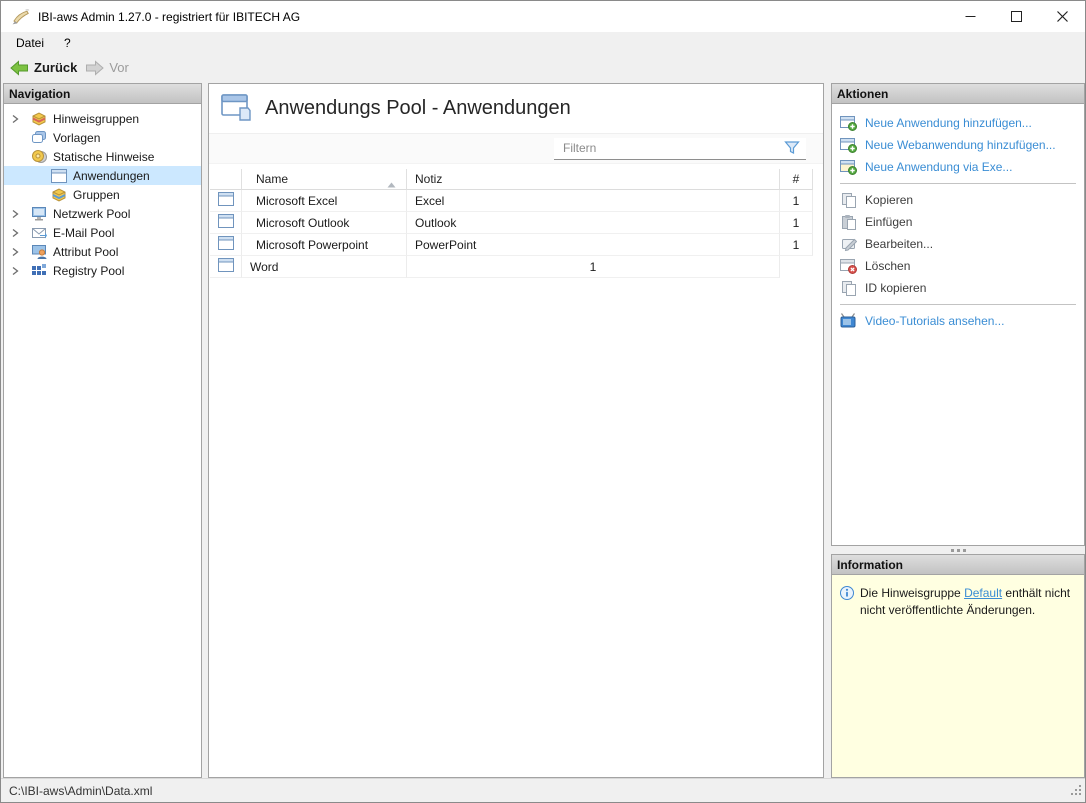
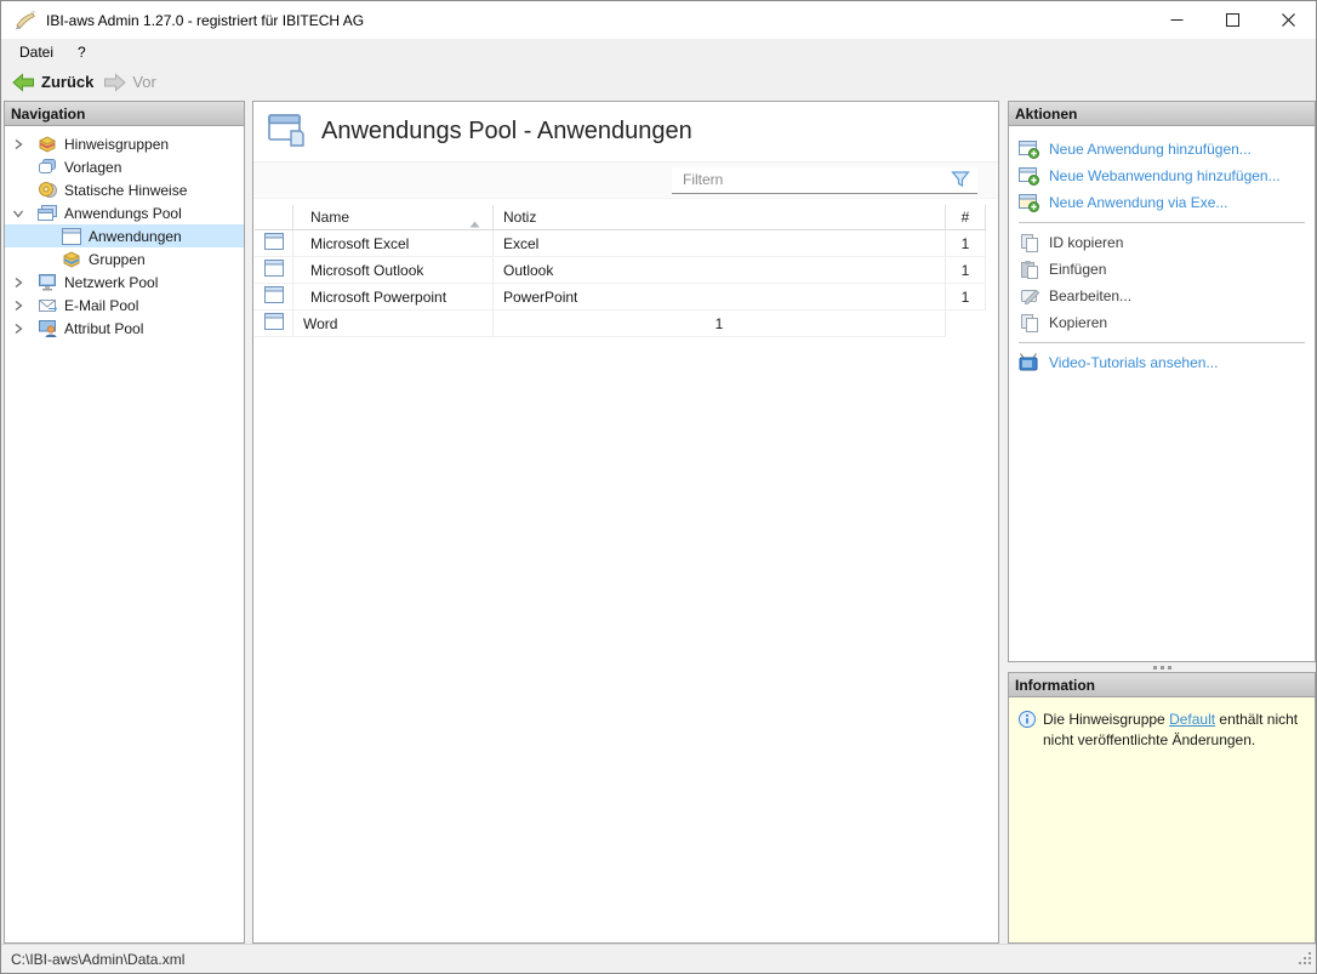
  IBI-aws Admin 1.27.0 - registriert für IBITECH AG
  Datei
  ?
  Zurück
  Vor
  Navigation
  Hinweisgruppen
  Vorlagen
  Statische Hinweise
+ Anwendungs Pool
  Anwendungen
  Gruppen
  Netzwerk Pool
  E-Mail Pool
  Attribut Pool
- Registry Pool
  Anwendungs Pool - Anwendungen
  Filtern
  Name
  Notiz
  #
  Microsoft Excel
  Excel
  1
  Microsoft Outlook
  Outlook
  1
  Microsoft Powerpoint
  PowerPoint
  1
  Word
  1
  Aktionen
  Neue Anwendung hinzufügen...
  Neue Webanwendung hinzufügen...
  Neue Anwendung via Exe...
- Kopieren
+ ID kopieren
  Einfügen
  Bearbeiten...
- Löschen
- ID kopieren
+ Kopieren
  Video-Tutorials ansehen...
  Information
  Die Hinweisgruppe Default enthält nicht nicht veröffentlichte Änderungen.
  C:\IBI-aws\Admin\Data.xml
